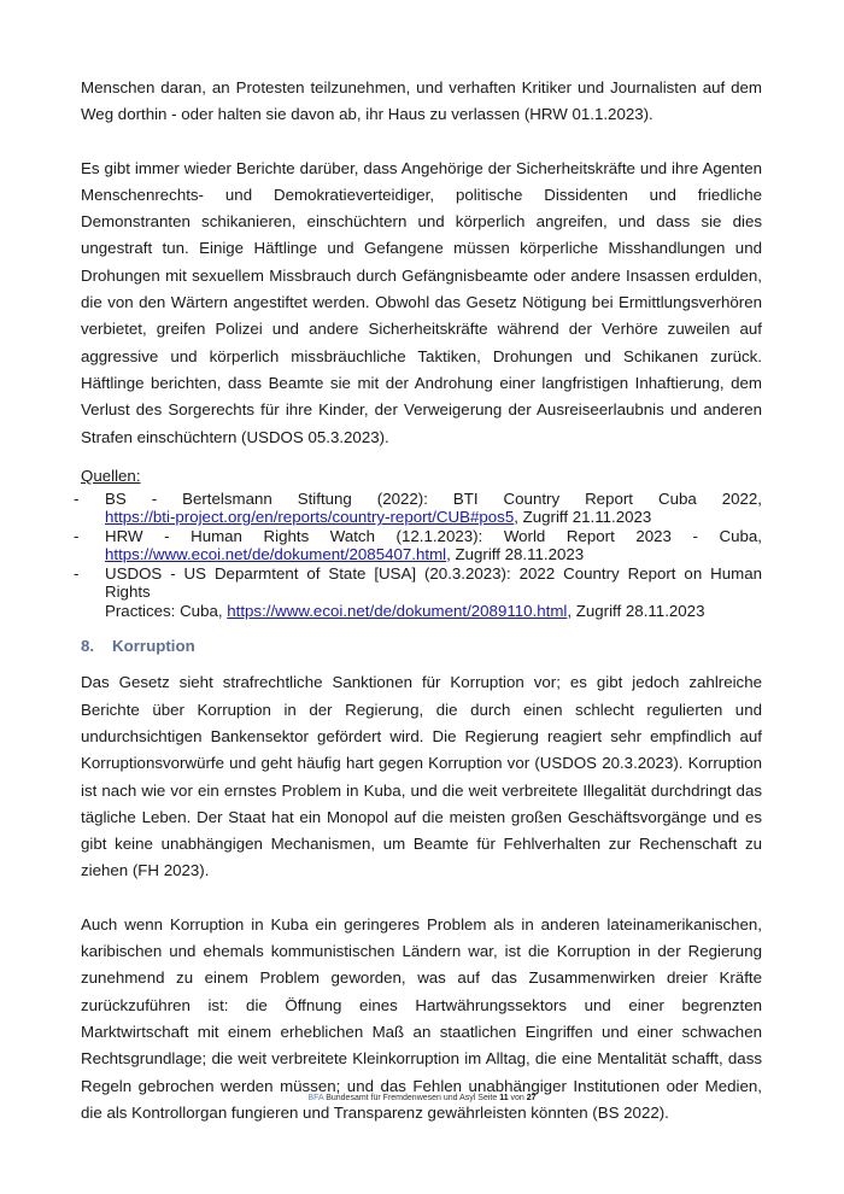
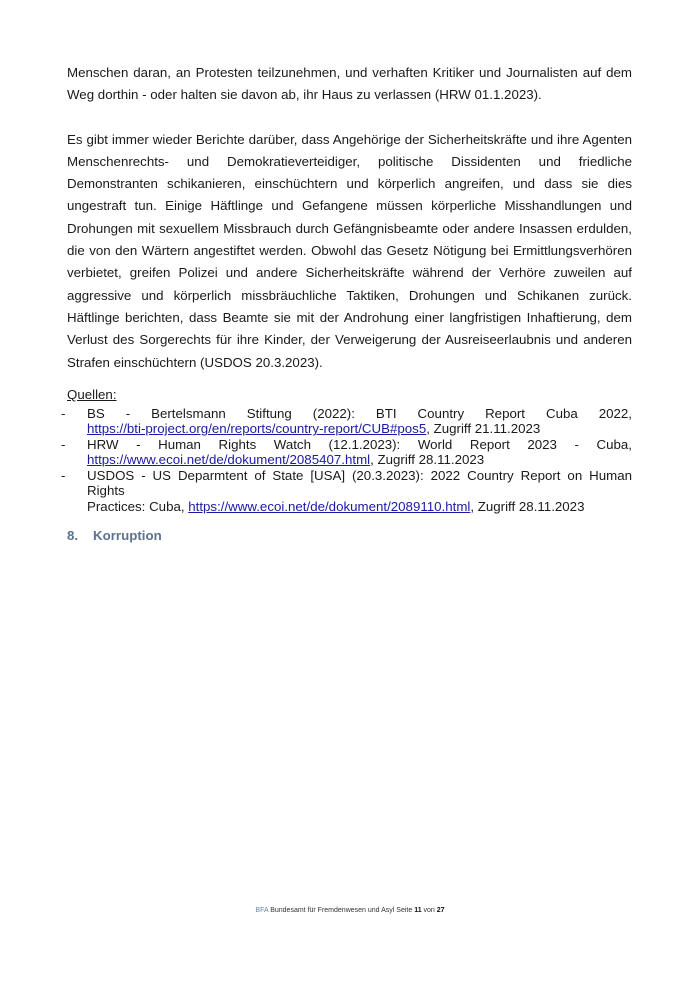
  Menschen daran, an Protesten teilzunehmen, und verhaften Kritiker und Journalisten auf dem Weg dorthin - oder halten sie davon ab, ihr Haus zu verlassen (HRW 01.1.2023).
- Es gibt immer wieder Berichte darüber, dass Angehörige der Sicherheitskräfte und ihre Agenten Menschenrechts- und Demokratieverteidiger, politische Dissidenten und friedliche Demonstranten schikanieren, einschüchtern und körperlich angreifen, und dass sie dies ungestraft tun. Einige Häftlinge und Gefangene müssen körperliche Misshandlungen und Drohungen mit sexuellem Missbrauch durch Gefängnisbeamte oder andere Insassen erdulden, die von den Wärtern angestiftet werden. Obwohl das Gesetz Nötigung bei Ermittlungsverhören verbietet, greifen Polizei und andere Sicherheitskräfte während der Verhöre zuweilen auf aggressive und körperlich missbräuchliche Taktiken, Drohungen und Schikanen zurück. Häftlinge berichten, dass Beamte sie mit der Androhung einer langfristigen Inhaftierung, dem Verlust des Sorgerechts für ihre Kinder, der Verweigerung der Ausreiseerlaubnis und anderen Strafen einschüchtern (USDOS 05.3.2023).
+ Es gibt immer wieder Berichte darüber, dass Angehörige der Sicherheitskräfte und ihre Agenten Menschenrechts- und Demokratieverteidiger, politische Dissidenten und friedliche Demonstranten schikanieren, einschüchtern und körperlich angreifen, und dass sie dies ungestraft tun. Einige Häftlinge und Gefangene müssen körperliche Misshandlungen und Drohungen mit sexuellem Missbrauch durch Gefängnisbeamte oder andere Insassen erdulden, die von den Wärtern angestiftet werden. Obwohl das Gesetz Nötigung bei Ermittlungsverhören verbietet, greifen Polizei und andere Sicherheitskräfte während der Verhöre zuweilen auf aggressive und körperlich missbräuchliche Taktiken, Drohungen und Schikanen zurück. Häftlinge berichten, dass Beamte sie mit der Androhung einer langfristigen Inhaftierung, dem Verlust des Sorgerechts für ihre Kinder, der Verweigerung der Ausreiseerlaubnis und anderen Strafen einschüchtern (USDOS 20.3.2023).
  Quellen:
  -
  BS - Bertelsmann Stiftung (2022): BTI Country Report Cuba 2022,
  https://bti-project.org/en/reports/country-report/CUB#pos5, Zugriff 21.11.2023
  -
  HRW - Human Rights Watch (12.1.2023): World Report 2023 - Cuba,
  https://www.ecoi.net/de/dokument/2085407.html, Zugriff 28.11.2023
  -
  USDOS - US Deparmtent of State [USA] (20.3.2023): 2022 Country Report on Human Rights
  Practices: Cuba, https://www.ecoi.net/de/dokument/2089110.html, Zugriff 28.11.2023
  8. Korruption
- Das Gesetz sieht strafrechtliche Sanktionen für Korruption vor; es gibt jedoch zahlreiche Berichte über Korruption in der Regierung, die durch einen schlecht regulierten und undurchsichtigen Bankensektor gefördert wird. Die Regierung reagiert sehr empfindlich auf Korruptionsvorwürfe und geht häufig hart gegen Korruption vor (USDOS 20.3.2023). Korruption ist nach wie vor ein ernstes Problem in Kuba, und die weit verbreitete Illegalität durchdringt das tägliche Leben. Der Staat hat ein Monopol auf die meisten großen Geschäftsvorgänge und es gibt keine unabhängigen Mechanismen, um Beamte für Fehlverhalten zur Rechenschaft zu ziehen (FH 2023).
- Auch wenn Korruption in Kuba ein geringeres Problem als in anderen lateinamerikanischen, karibischen und ehemals kommunistischen Ländern war, ist die Korruption in der Regierung zunehmend zu einem Problem geworden, was auf das Zusammenwirken dreier Kräfte zurückzuführen ist: die Öffnung eines Hartwährungssektors und einer begrenzten Marktwirtschaft mit einem erheblichen Maß an staatlichen Eingriffen und einer schwachen Rechtsgrundlage; die weit verbreitete Kleinkorruption im Alltag, die eine Mentalität schafft, dass Regeln gebrochen werden müssen; und das Fehlen unabhängiger Institutionen oder Medien, die als Kontrollorgan fungieren und Transparenz gewährleisten könnten (BS 2022).
